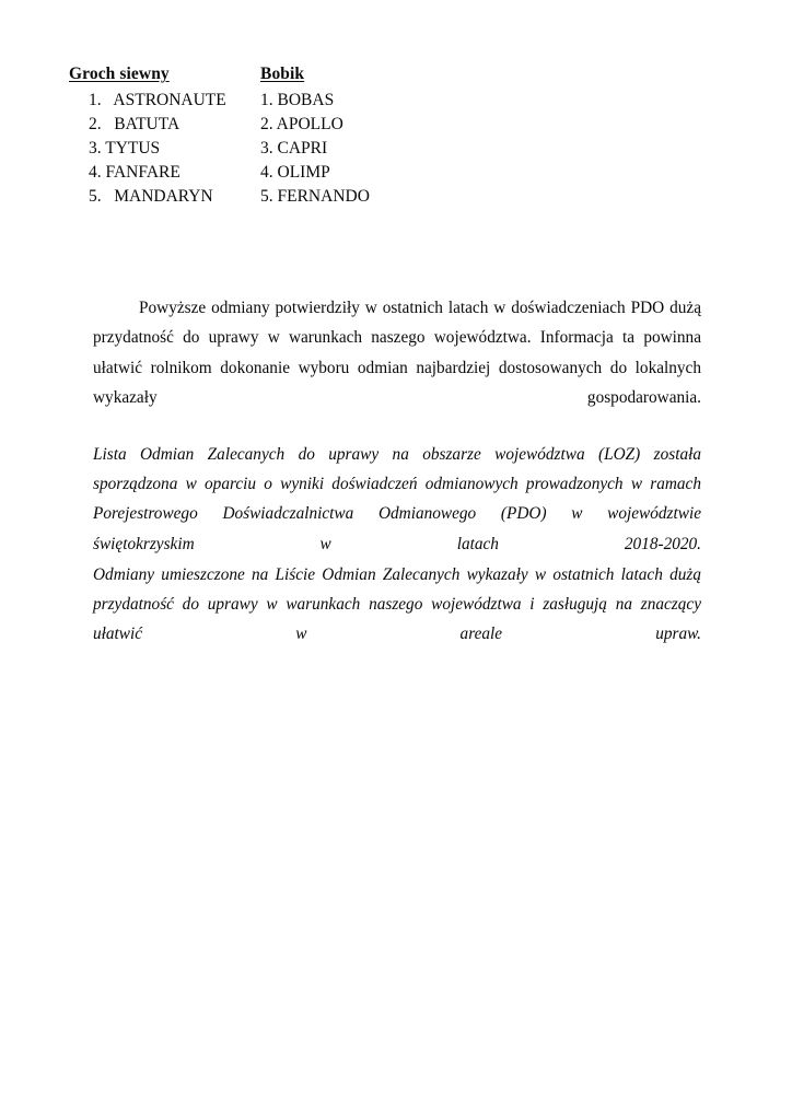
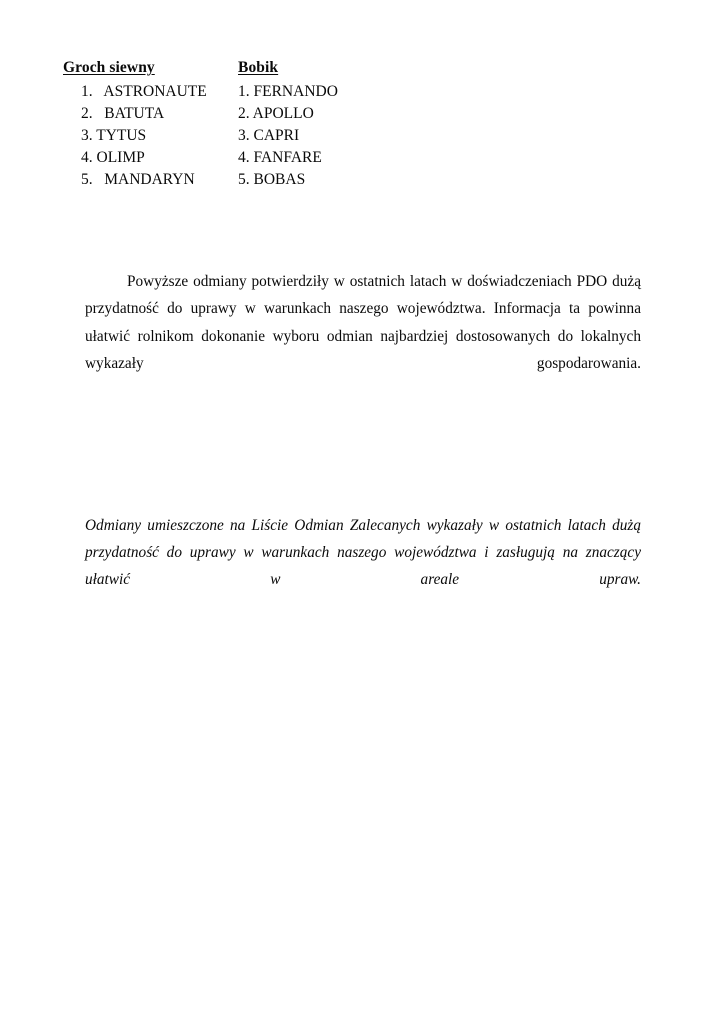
  Groch siewny
  1. ASTRONAUTE
  2. BATUTA
  3. TYTUS
- 4. FANFARE
+ 4. OLIMP
  5. MANDARYN
  Bobik
- 1. BOBAS
+ 1. FERNANDO
  2. APOLLO
  3. CAPRI
- 4. OLIMP
+ 4. FANFARE
- 5. FERNANDO
+ 5. BOBAS
  Powyższe odmiany potwierdziły w ostatnich latach w doświadczeniach PDO dużą przydatność do uprawy w warunkach naszego województwa. Informacja ta powinna ułatwić rolnikom dokonanie wyboru odmian najbardziej dostosowanych do lokalnych wykazały gospodarowania.
- Lista Odmian Zalecanych do uprawy na obszarze województwa (LOZ) została sporządzona w oparciu o wyniki doświadczeń odmianowych prowadzonych w ramach Porejestrowego Doświadczalnictwa Odmianowego (PDO) w województwie świętokrzyskim w latach 2018-2020.
  Odmiany umieszczone na Liście Odmian Zalecanych wykazały w ostatnich latach dużą przydatność do uprawy w warunkach naszego województwa i zasługują na znaczący ułatwić w areale upraw.
